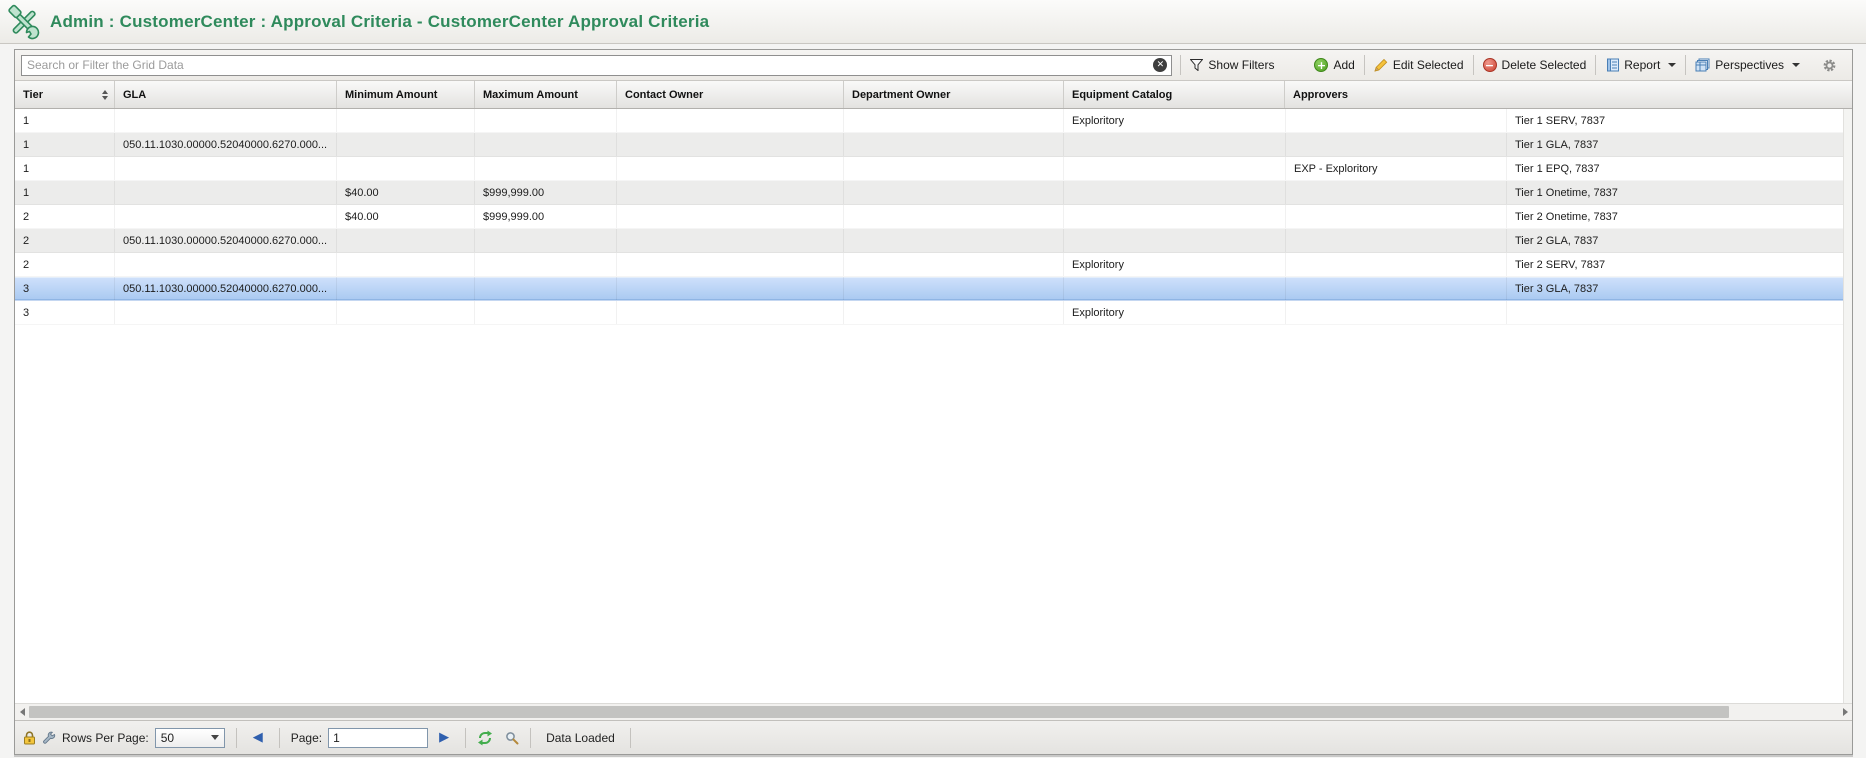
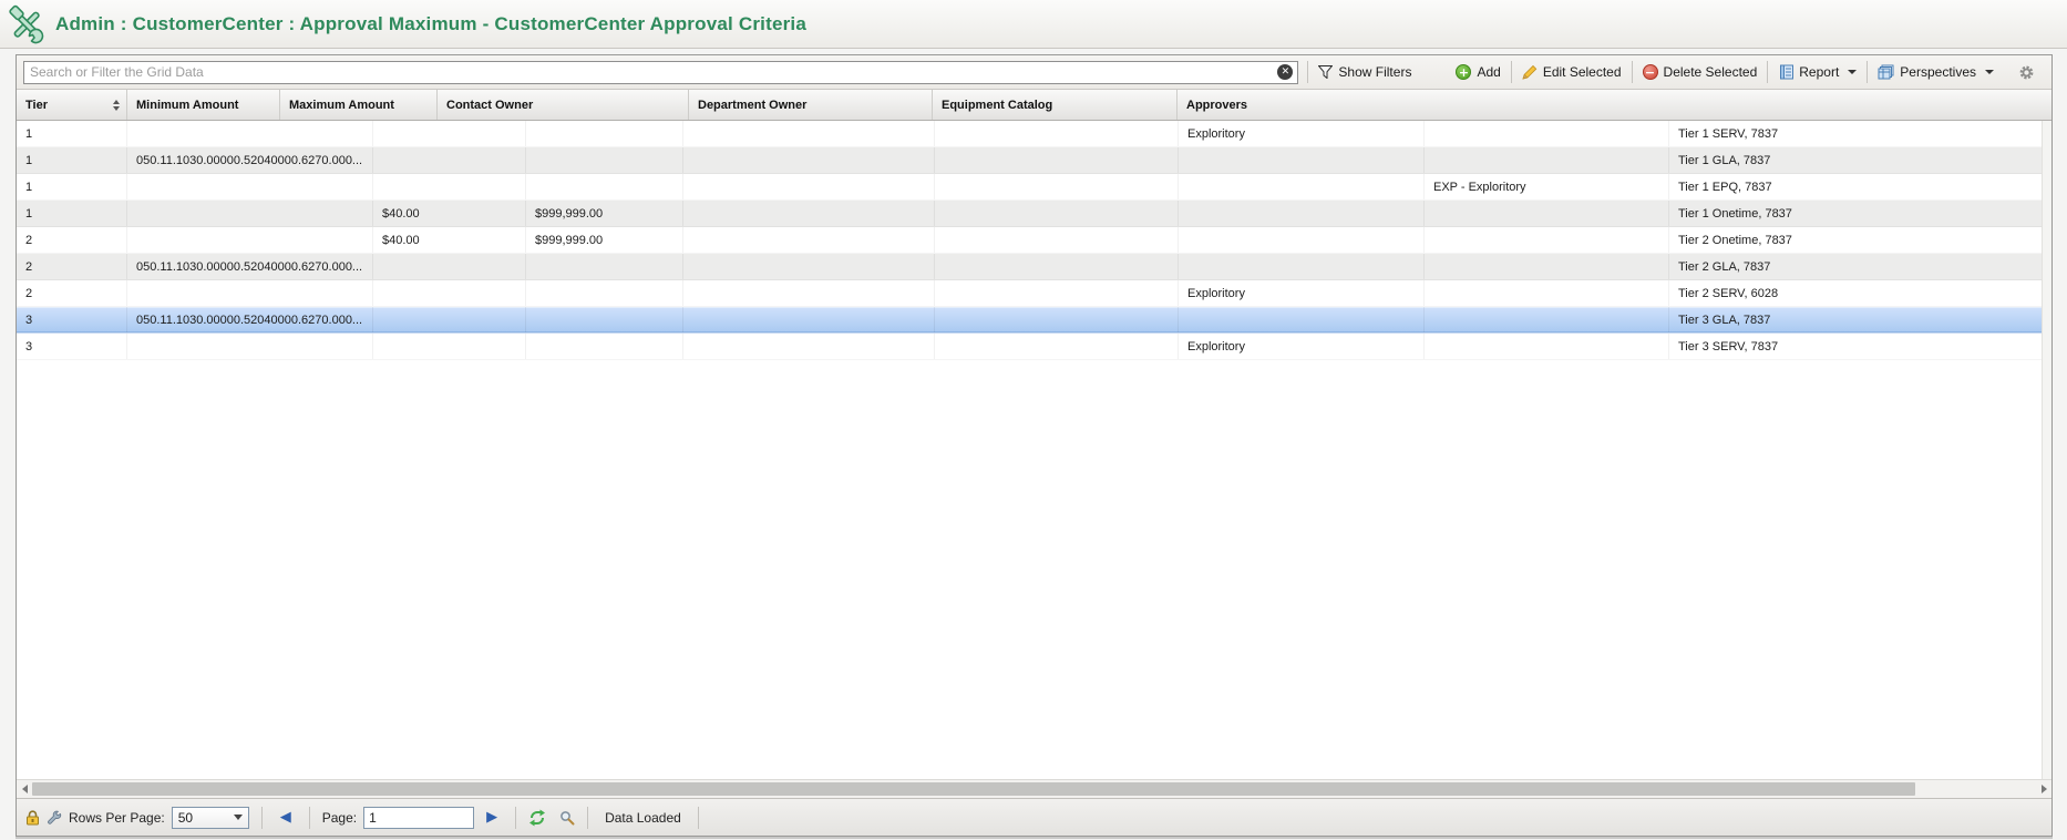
- Admin : CustomerCenter : Approval Criteria - CustomerCenter Approval Criteria
+ Admin : CustomerCenter : Approval Maximum - CustomerCenter Approval Criteria
  Search or Filter the Grid Data
  ✕
  Show Filters
  +
  Add
  Edit Selected
  −
  Delete Selected
  Report
  Perspectives
  Tier
- GLA
  Minimum Amount
  Maximum Amount
  Contact Owner
  Department Owner
  Equipment Catalog
  Approvers
  1
  Exploritory
  Tier 1 SERV, 7837
  1
  050.11.1030.00000.52040000.6270.000...
  Tier 1 GLA, 7837
  1
  EXP - Exploritory
  Tier 1 EPQ, 7837
  1
  $40.00
  $999,999.00
  Tier 1 Onetime, 7837
  2
  $40.00
  $999,999.00
  Tier 2 Onetime, 7837
  2
  050.11.1030.00000.52040000.6270.000...
  Tier 2 GLA, 7837
  2
  Exploritory
- Tier 2 SERV, 7837
+ Tier 2 SERV, 6028
  3
  050.11.1030.00000.52040000.6270.000...
  Tier 3 GLA, 7837
  3
  Exploritory
+ Tier 3 SERV, 7837
  Rows Per Page:
  50
  ◀
  Page:
  1
  ▶
  Data Loaded
